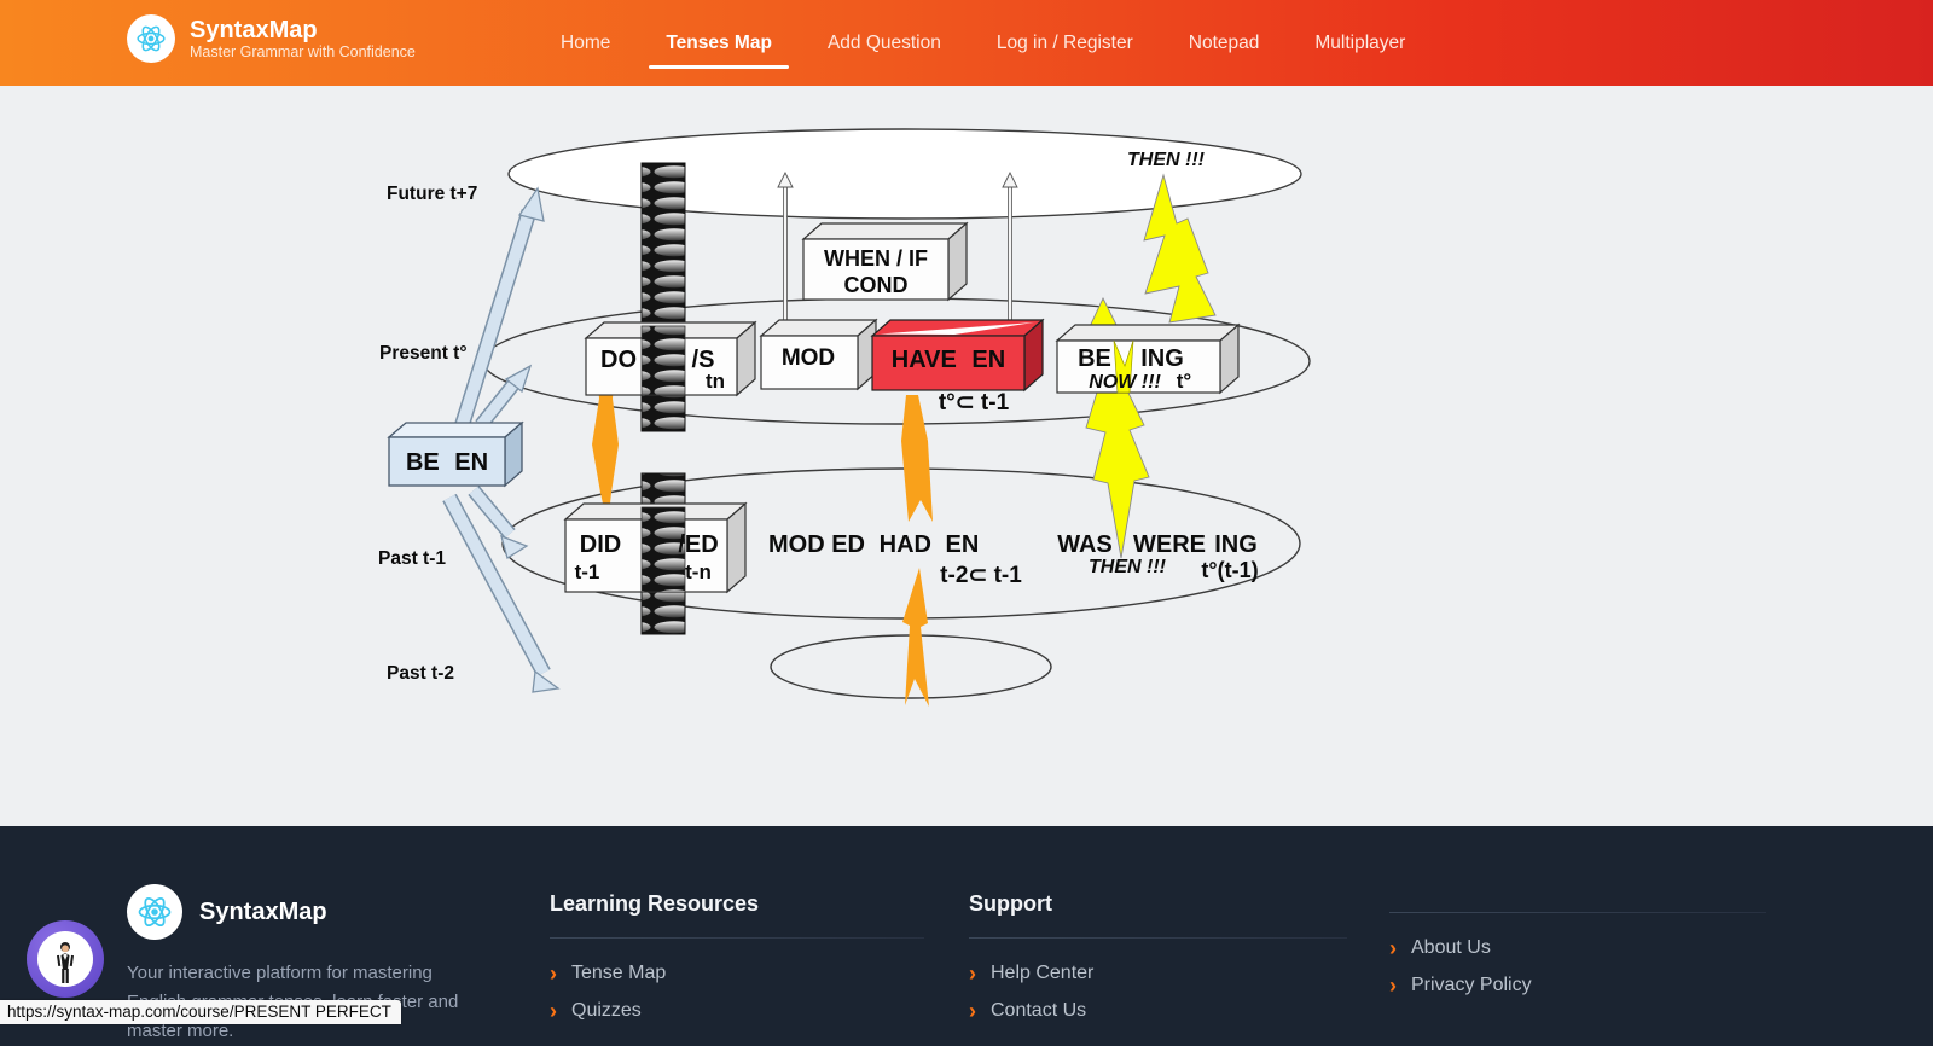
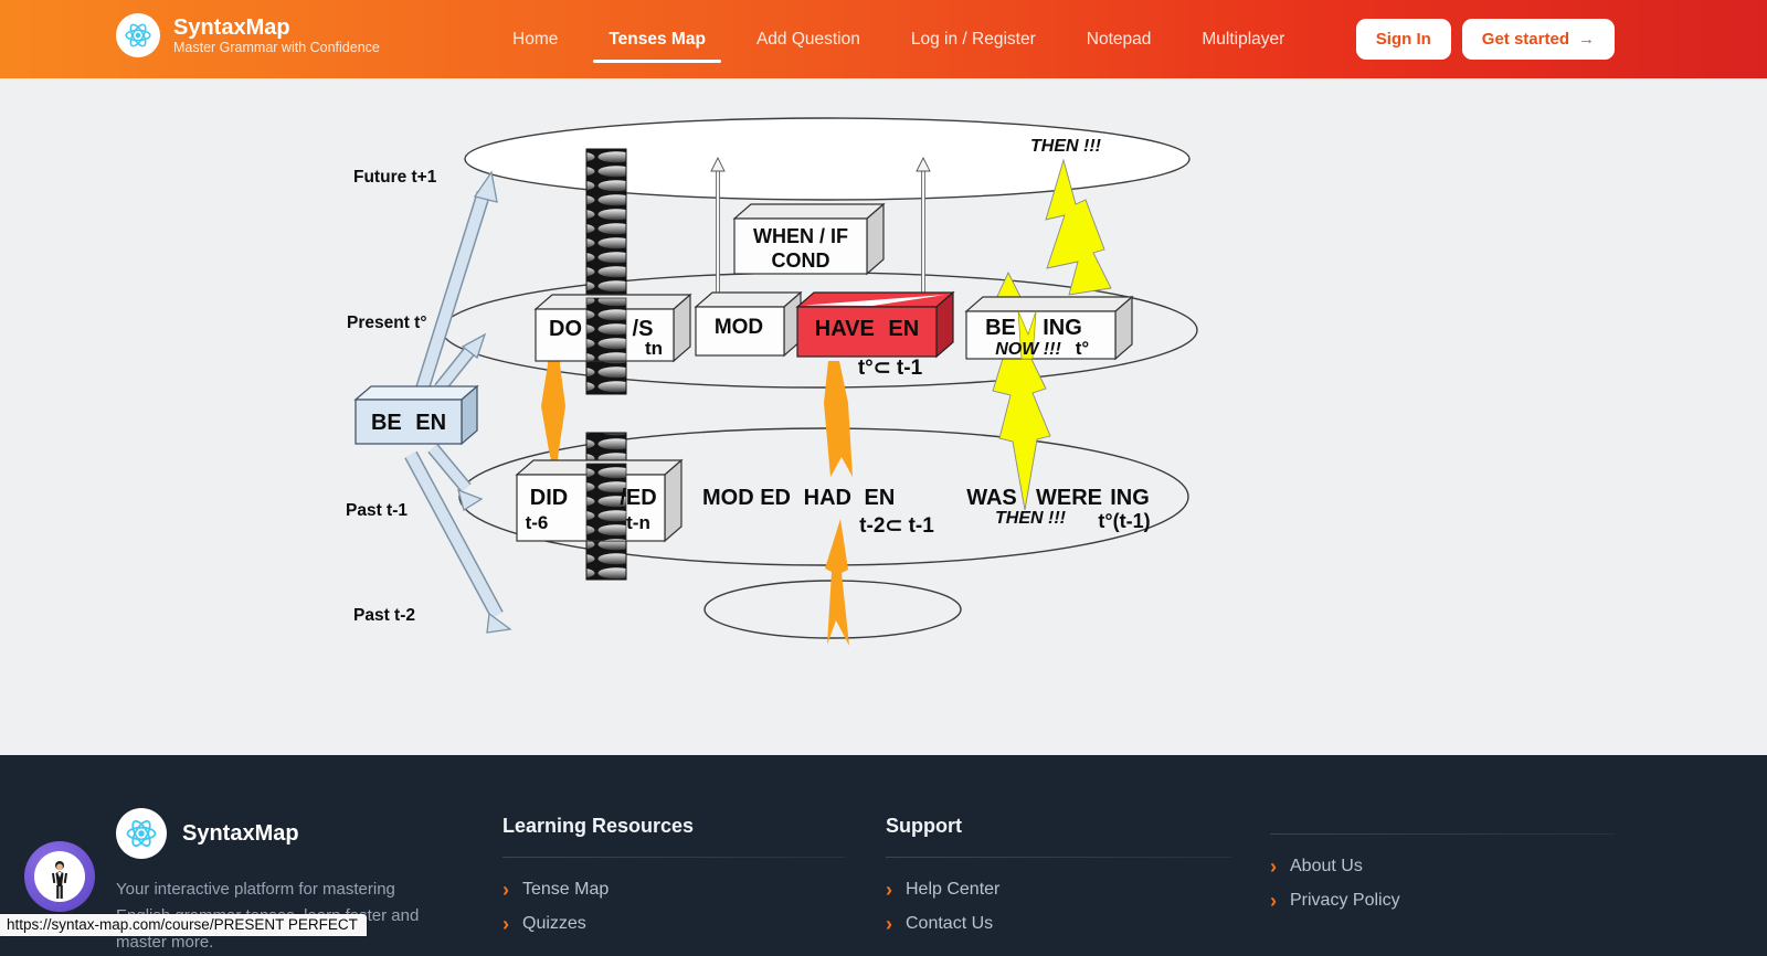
  SyntaxMap
  Master Grammar with Confidence
  Home
  Tenses Map
  Add Question
  Log in / Register
  Notepad
  Multiplayer
+ Sign In
+ Get started
+ →
- Future t+7
+ Future t+1
  Present t°
  Past t-1
  Past t-2
  THEN !!!
  WHEN / IF
  COND
  DO
  /S
  tn
  MOD
  HAVE EN
  t°⊂ t-1
  BE
  ING
  NOW !!!
  t°
  BE EN
  DID
  /ED
- t-1
+ t-6
  t-n
  MOD ED
  HAD EN
  t-2⊂ t-1
  WAS
  WERE
  ING
  THEN !!!
  t°(t-1)
  SyntaxMap
  Learning Resources
  ›
  Tense Map
  ›
  Quizzes
  Support
  ›
  Help Center
  ›
  Contact Us
  ›
  About Us
  ›
  Privacy Policy
  https://syntax-map.com/course/PRESENT PERFECT
